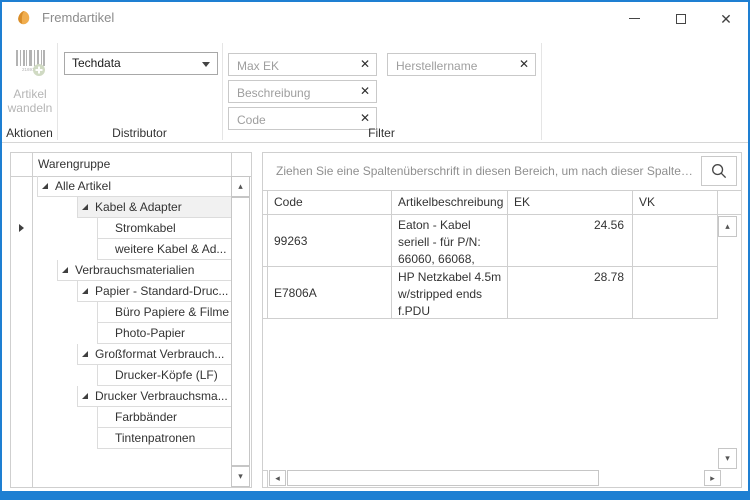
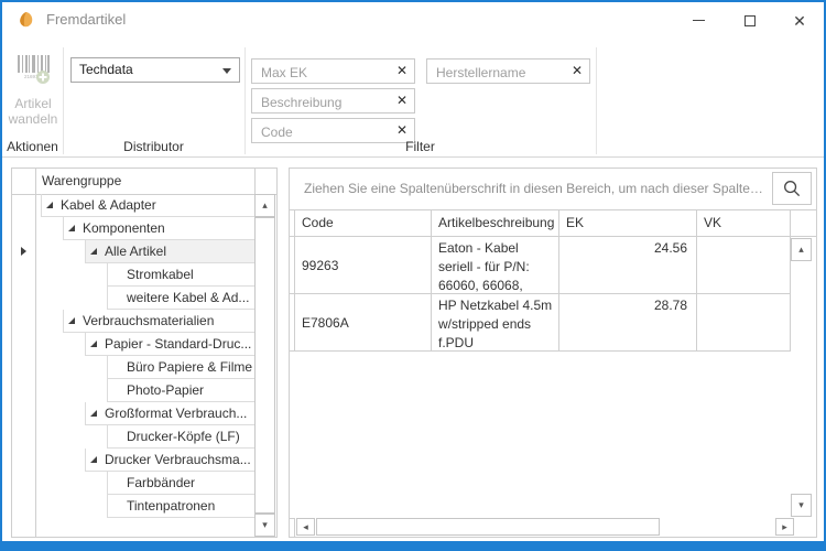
  Fremdartikel
  ✕
  Artikel
  wandeln
  Aktionen
  Techdata
  Distributor
  Max EK
  ✕
  Beschreibung
  ✕
  Code
  ✕
  Herstellername
  ✕
  Filter
  Warengruppe
- Alle Artikel
+ Kabel & Adapter
+ Komponenten
- Kabel & Adapter
+ Alle Artikel
  Stromkabel
  weitere Kabel & Ad...
  Verbrauchsmaterialien
  Papier - Standard-Druc...
  Büro Papiere & Filme
  Photo-Papier
  Großformat Verbrauch...
  Drucker-Köpfe (LF)
  Drucker Verbrauchsma...
  Farbbänder
  Tintenpatronen
  ▴
  ▾
  Ziehen Sie eine Spaltenüberschrift in diesen Bereich, um nach dieser Spalte zu
  Code
  Artikelbeschreibung
  EK
  VK
  99263
  Eaton - Kabel seriell - für P/N: 66060, 66068,
  24.56
  E7806A
  HP Netzkabel 4.5m w/stripped ends f.PDU
  28.78
  ▴
  ▾
  ◂
  ▸
